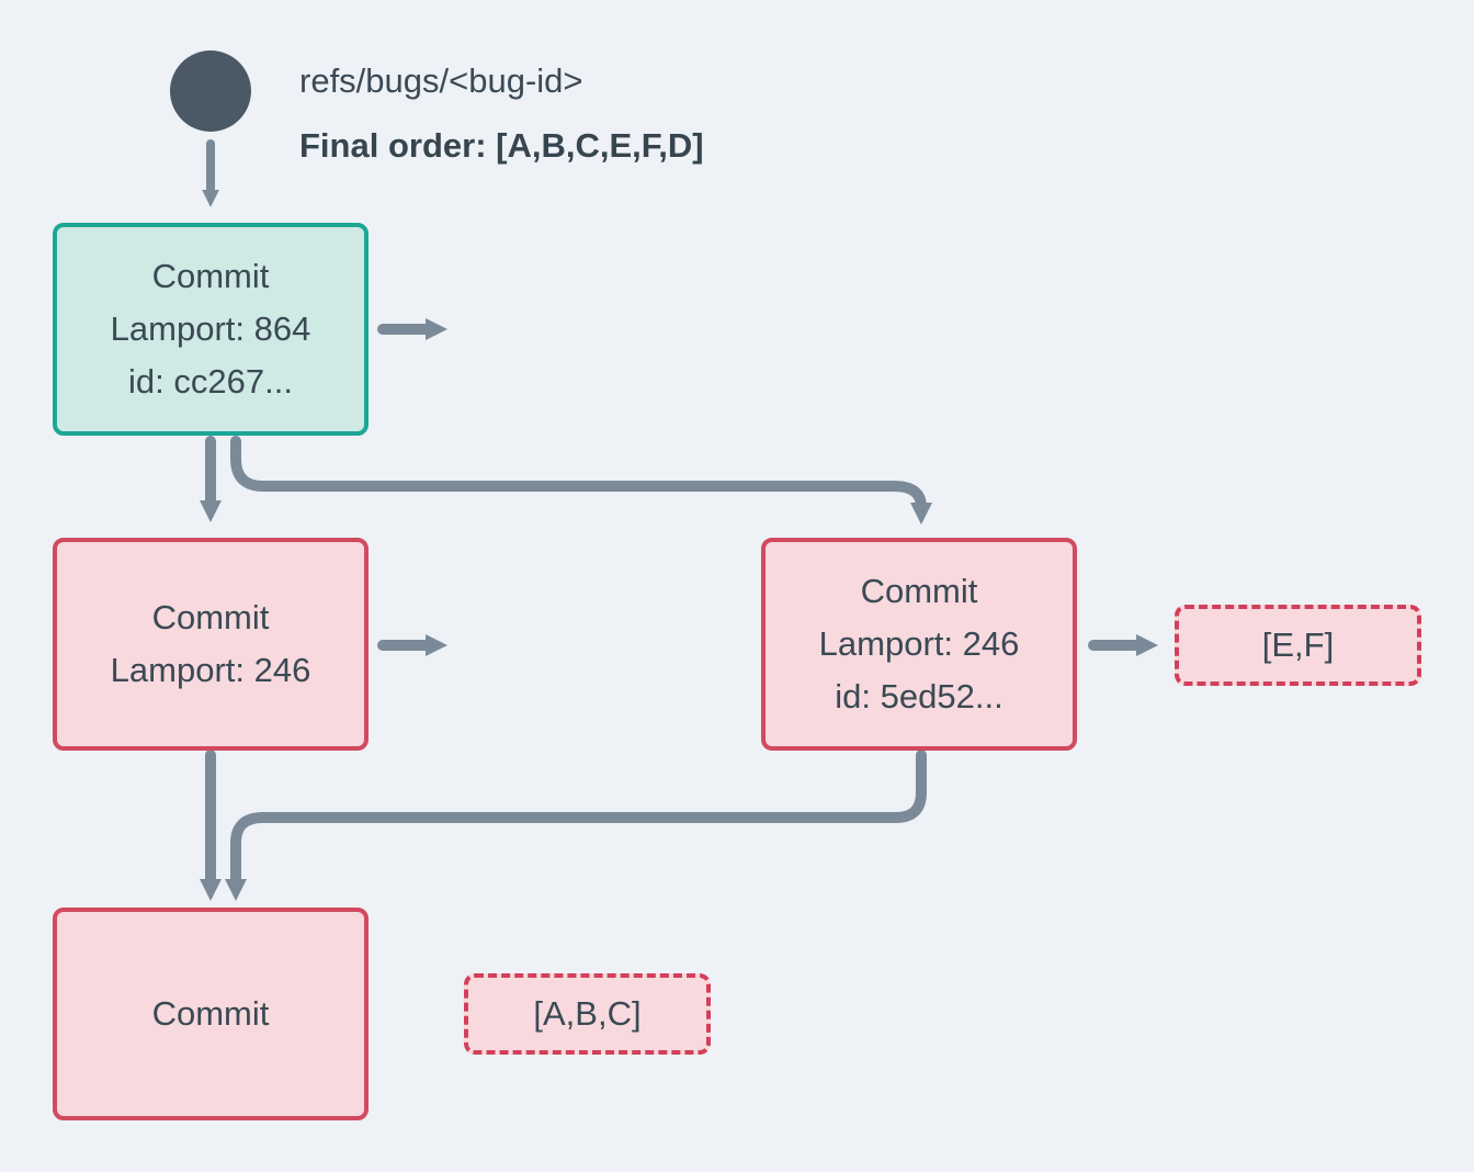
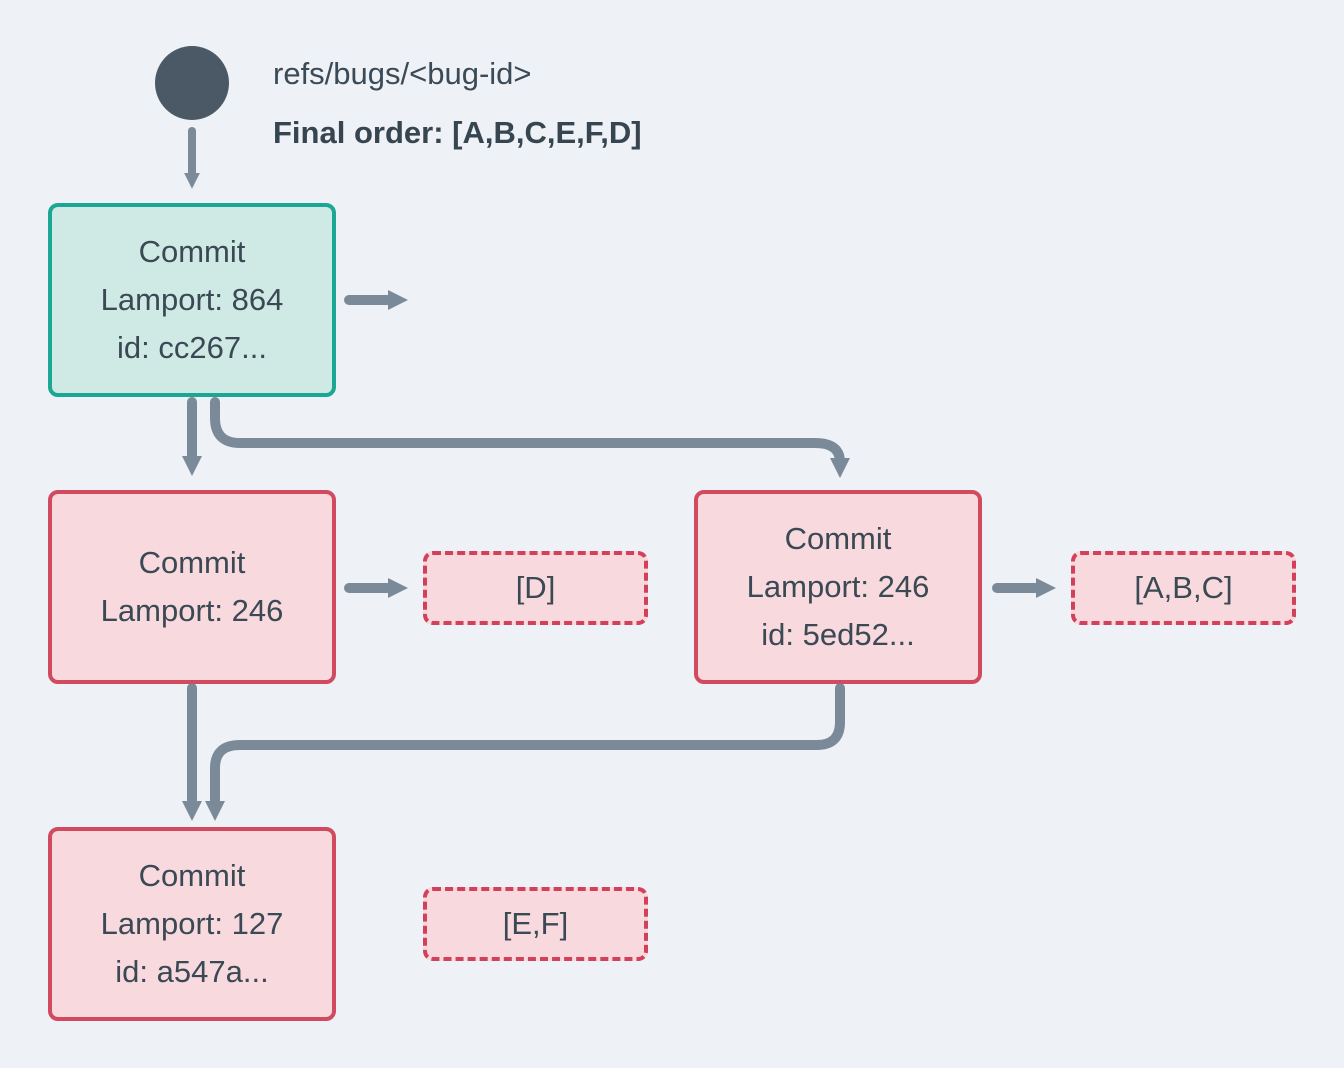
  refs/bugs/<bug-id>
  Final order: [A,B,C,E,F,D]
  Commit
  Lamport: 864
  id: cc267...
  Commit
  Lamport: 246
+ [D]
  Commit
  Lamport: 246
  id: 5ed52...
- [E,F]
+ [A,B,C]
  Commit
+ Lamport: 127
+ id: a547a...
- [A,B,C]
+ [E,F]
